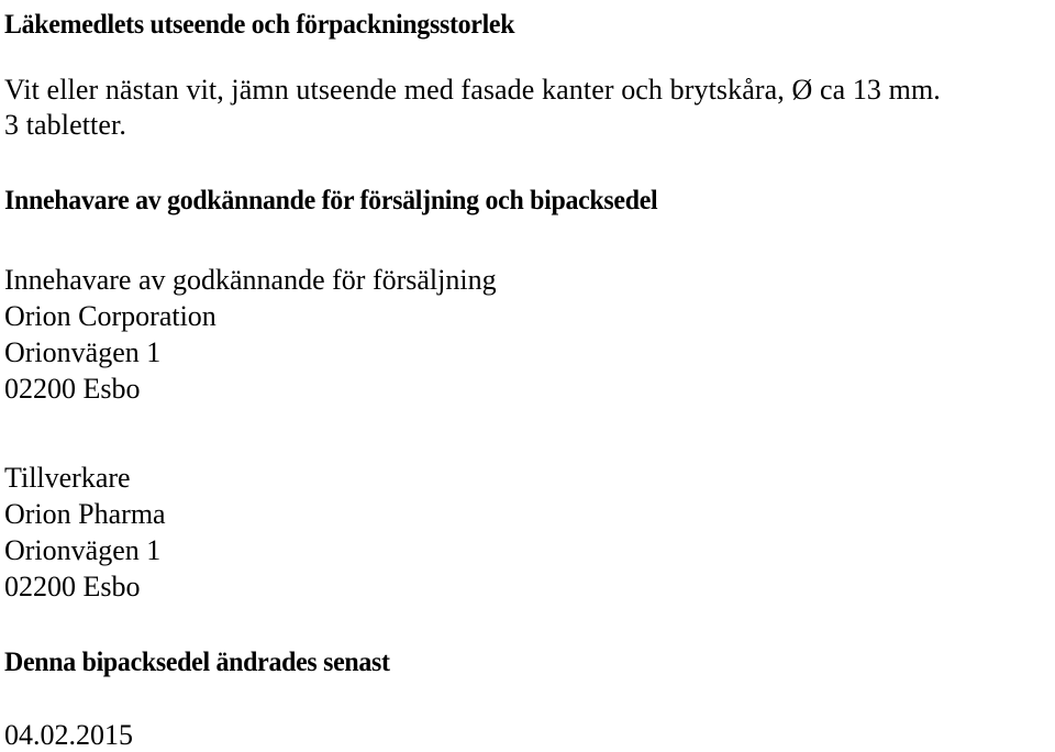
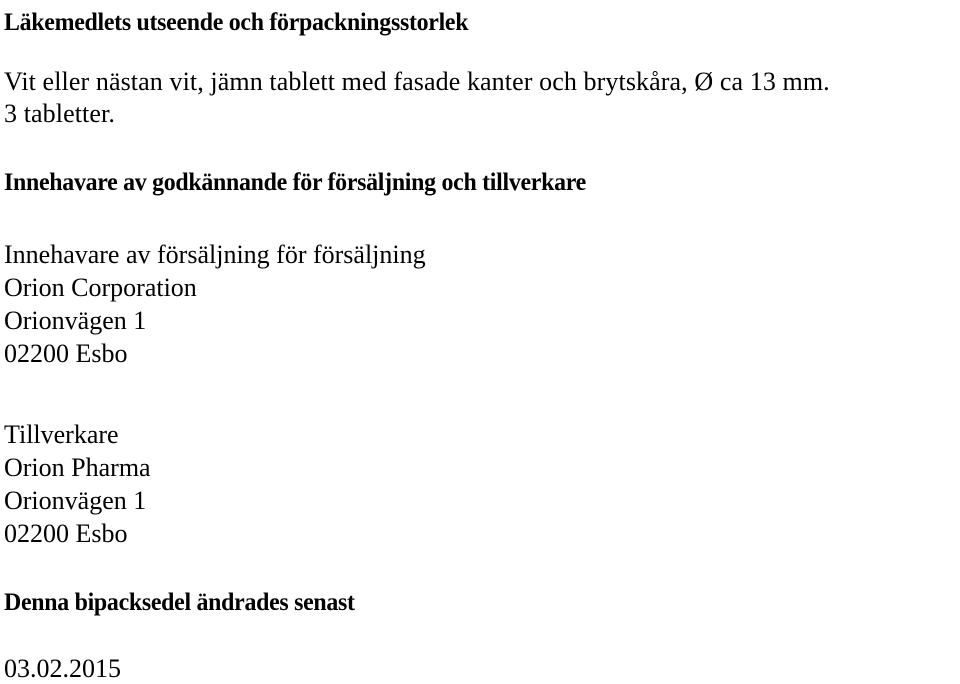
  Läkemedlets utseende och förpackningsstorlek
- Vit eller nästan vit, jämn utseende med fasade kanter och brytskåra, Ø ca 13 mm.
+ Vit eller nästan vit, jämn tablett med fasade kanter och brytskåra, Ø ca 13 mm.
  3 tabletter.
- Innehavare av godkännande för försäljning och bipacksedel
+ Innehavare av godkännande för försäljning och tillverkare
- Innehavare av godkännande för försäljning
+ Innehavare av försäljning för försäljning
  Orion Corporation
  Orionvägen 1
  02200 Esbo
  Tillverkare
  Orion Pharma
  Orionvägen 1
  02200 Esbo
  Denna bipacksedel ändrades senast
- 04.02.2015
+ 03.02.2015
